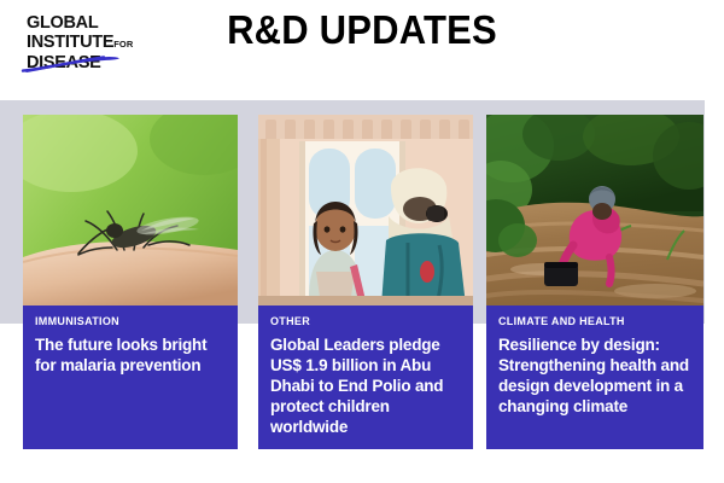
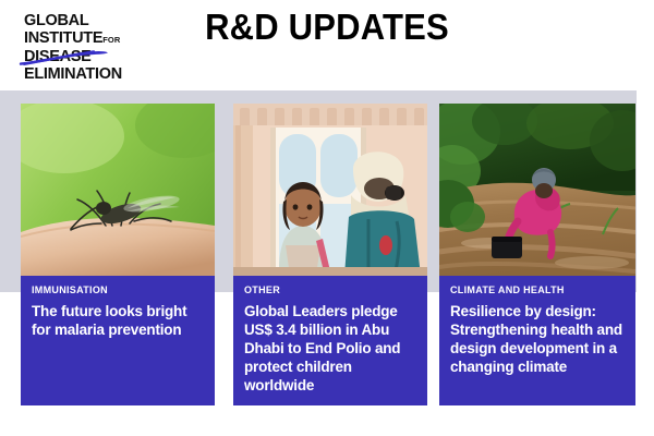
  GLOBAL
  INSTITUTEFOR
  DISESE
+ ELIMINATION
  R&D UPDATES
  IMMUNISATION
  The future looks bright for malaria prevention
  OTHER
- Global Leaders pledge US$ 1.9 billion in Abu Dhabi to End Polio and protect children worldwide
+ Global Leaders pledge US$ 3.4 billion in Abu Dhabi to End Polio and protect children worldwide
  CLIMATE AND HEALTH
  Resilience by design: Strengthening health and design development in a changing climate
